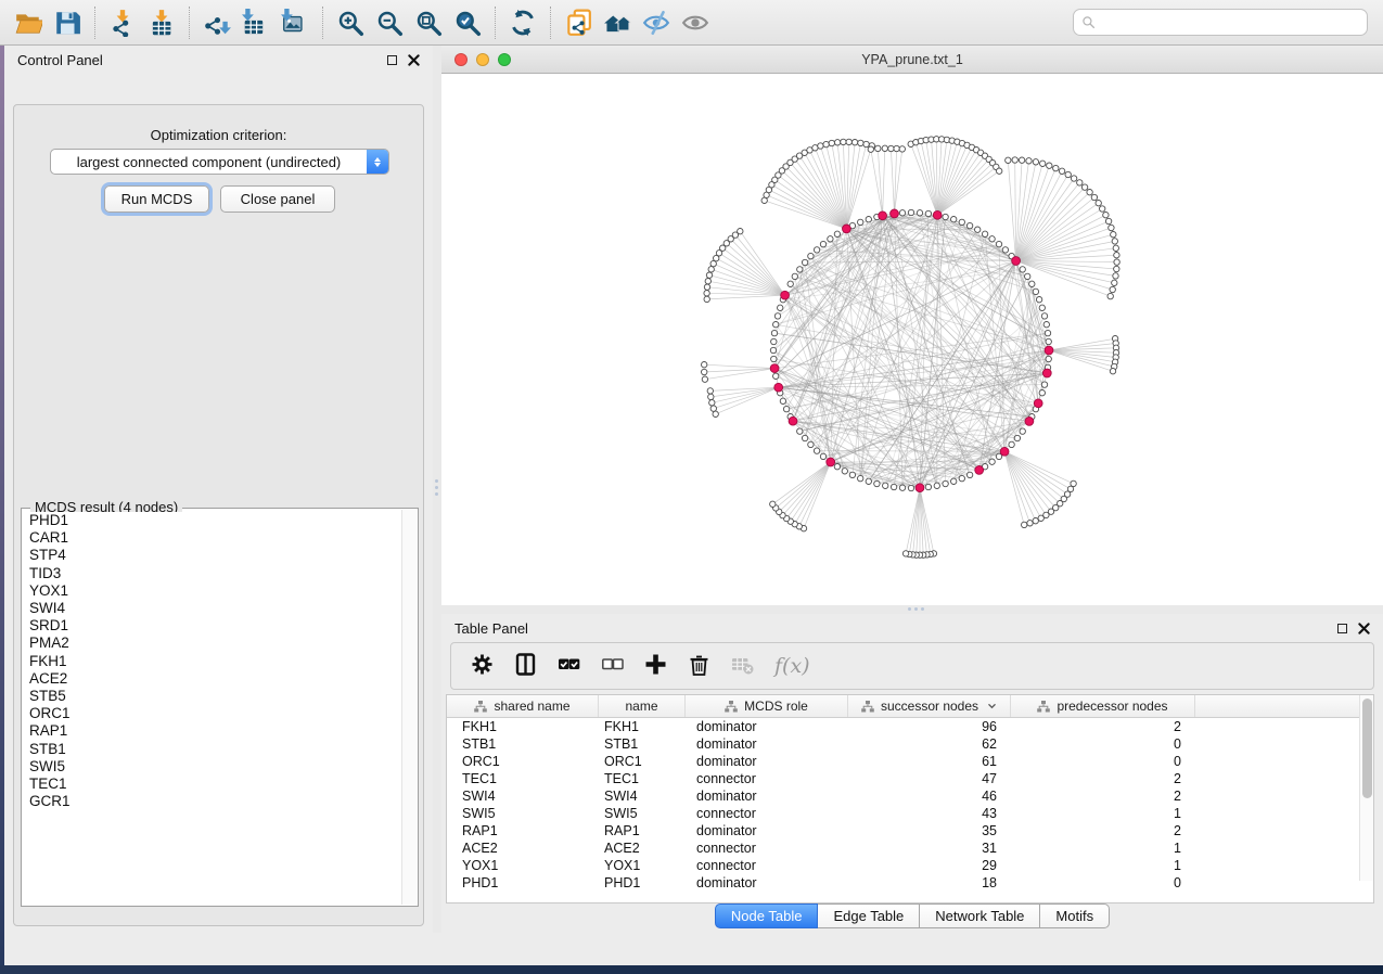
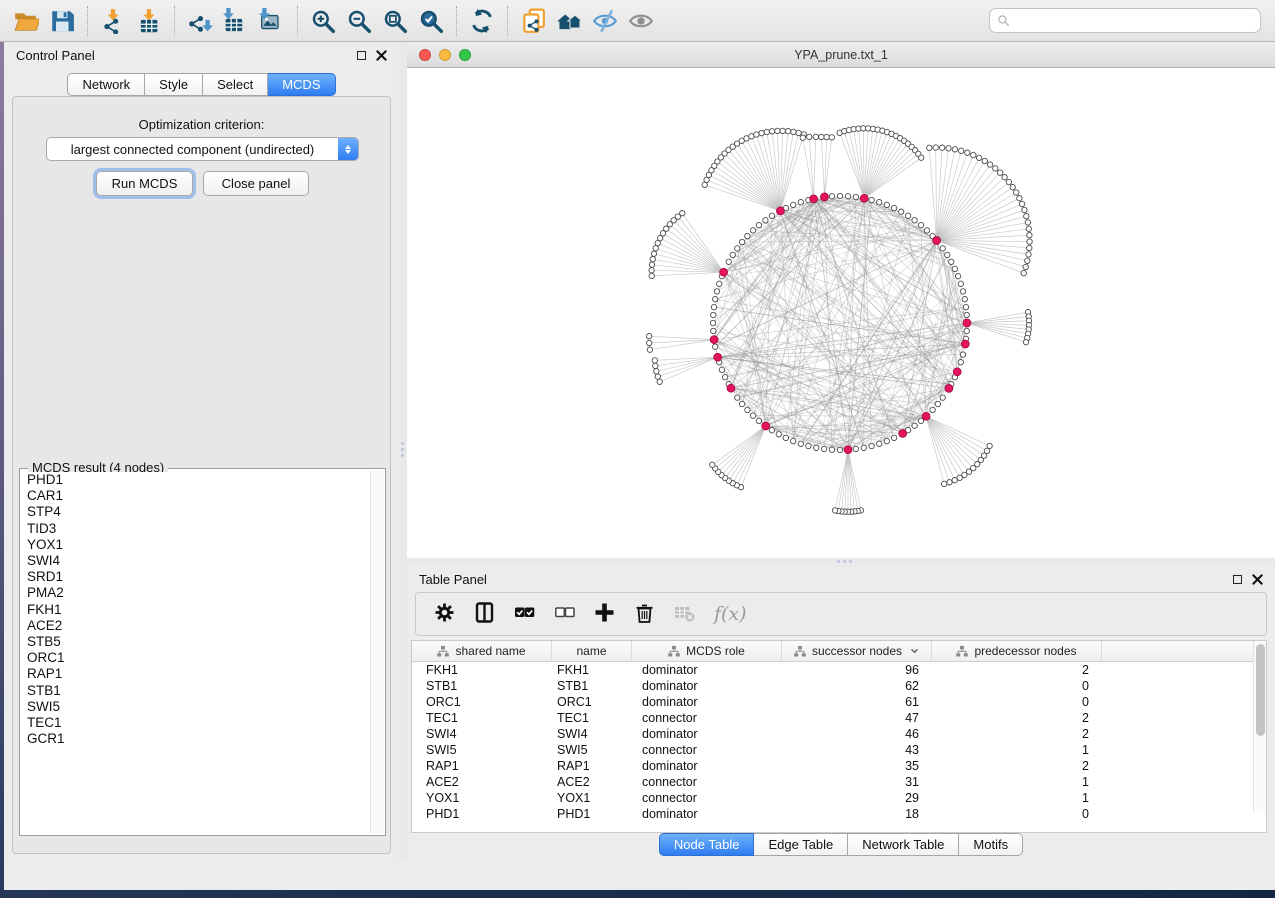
  Control Panel
+ Network
+ Style
+ Select
+ MCDS
  Optimization criterion:
  largest connected component (undirected)
  Run MCDS
  Close panel
  MCDS result (4 nodes)
  PHD1
  CAR1
  STP4
  TID3
  YOX1
  SWI4
  SRD1
  PMA2
  FKH1
  ACE2
  STB5
  ORC1
  RAP1
  STB1
  SWI5
  TEC1
  GCR1
  YPA_prune.txt_1
  Table Panel
  f(x)
  shared name
  name
  MCDS role
  successor nodes
  predecessor nodes
  FKH1
  FKH1
  dominator
  96
  2
  STB1
  STB1
  dominator
  62
  0
  ORC1
  ORC1
  dominator
  61
  0
  TEC1
  TEC1
  connector
  47
  2
  SWI4
  SWI4
  dominator
  46
  2
  SWI5
  SWI5
  connector
  43
  1
  RAP1
  RAP1
  dominator
  35
  2
  ACE2
  ACE2
  connector
  31
  1
  YOX1
  YOX1
  connector
  29
  1
  PHD1
  PHD1
  dominator
  18
  0
  Node Table
  Edge Table
  Network Table
  Motifs
